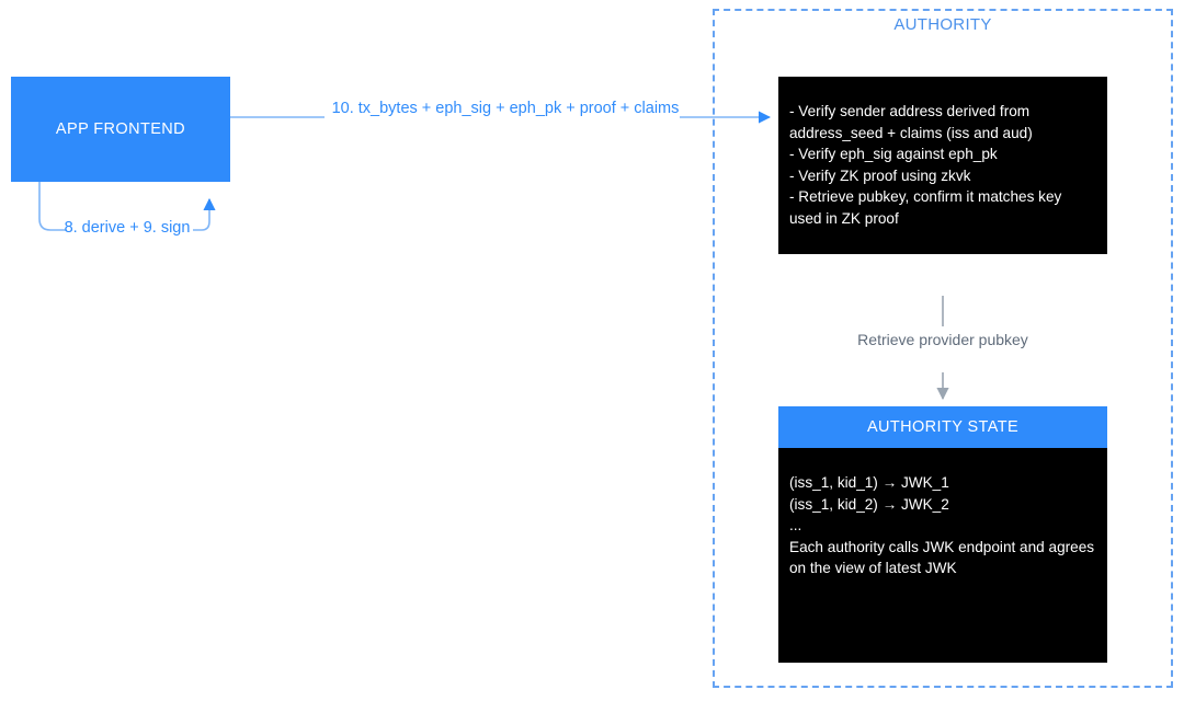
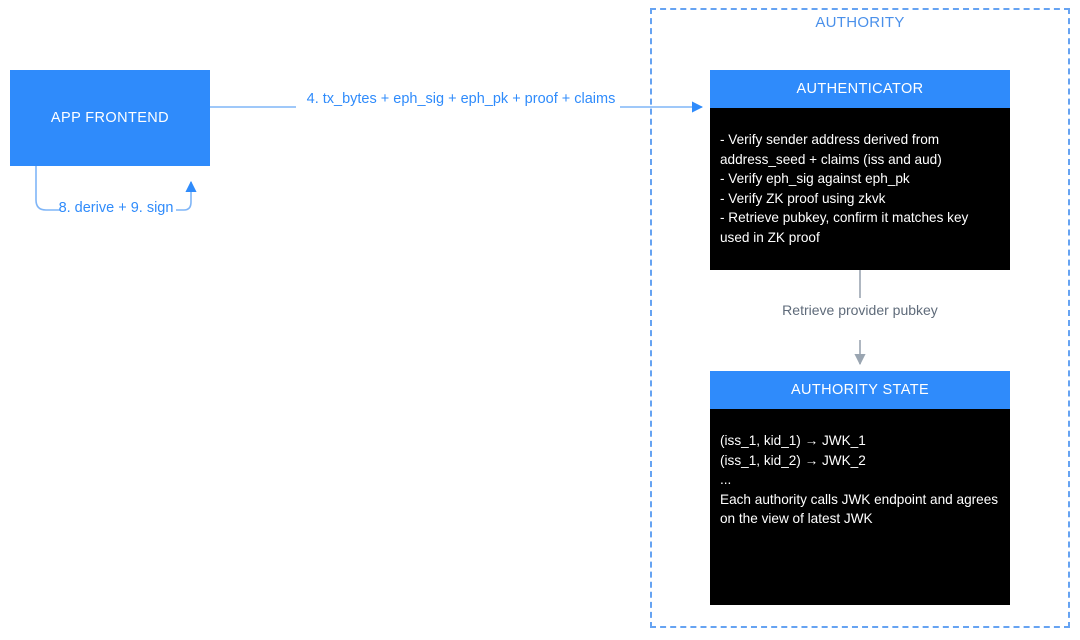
  AUTHORITY
  APP FRONTEND
+ AUTHENTICATOR
  - Verify sender address derived from address_seed + claims (iss and aud)
  - Verify eph_sig against eph_pk
  - Verify ZK proof using zkvk
  - Retrieve pubkey, confirm it matches key used in ZK proof
  AUTHORITY STATE
  (iss_1, kid_1) → JWK_1
  (iss_1, kid_2) → JWK_2
  ...
  Each authority calls JWK endpoint and agrees on the view of latest JWK
- 10. tx_bytes + eph_sig + eph_pk + proof + claims
+ 4. tx_bytes + eph_sig + eph_pk + proof + claims
  8. derive + 9. sign
  Retrieve provider pubkey
